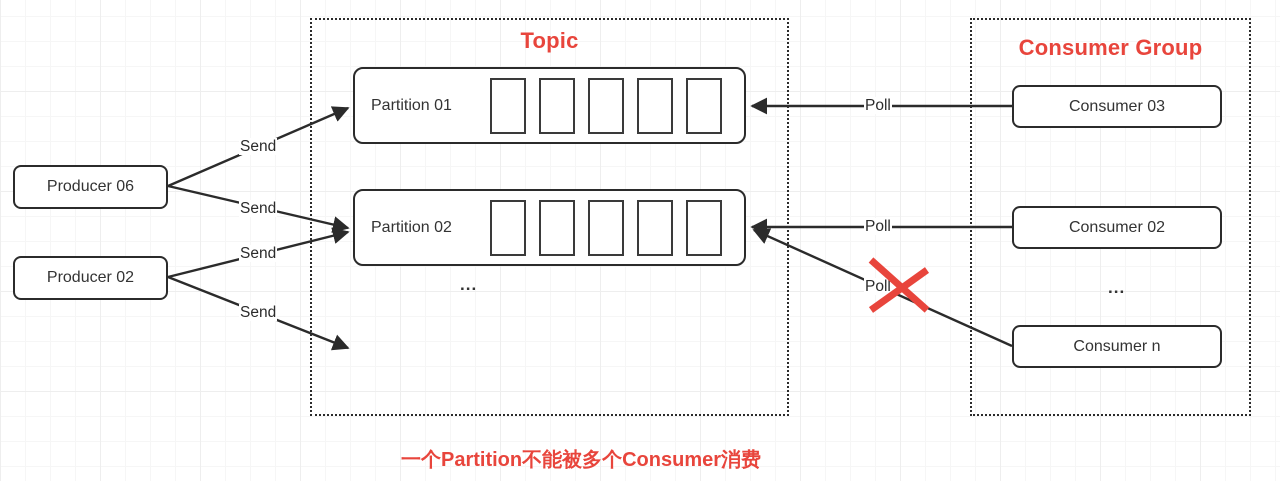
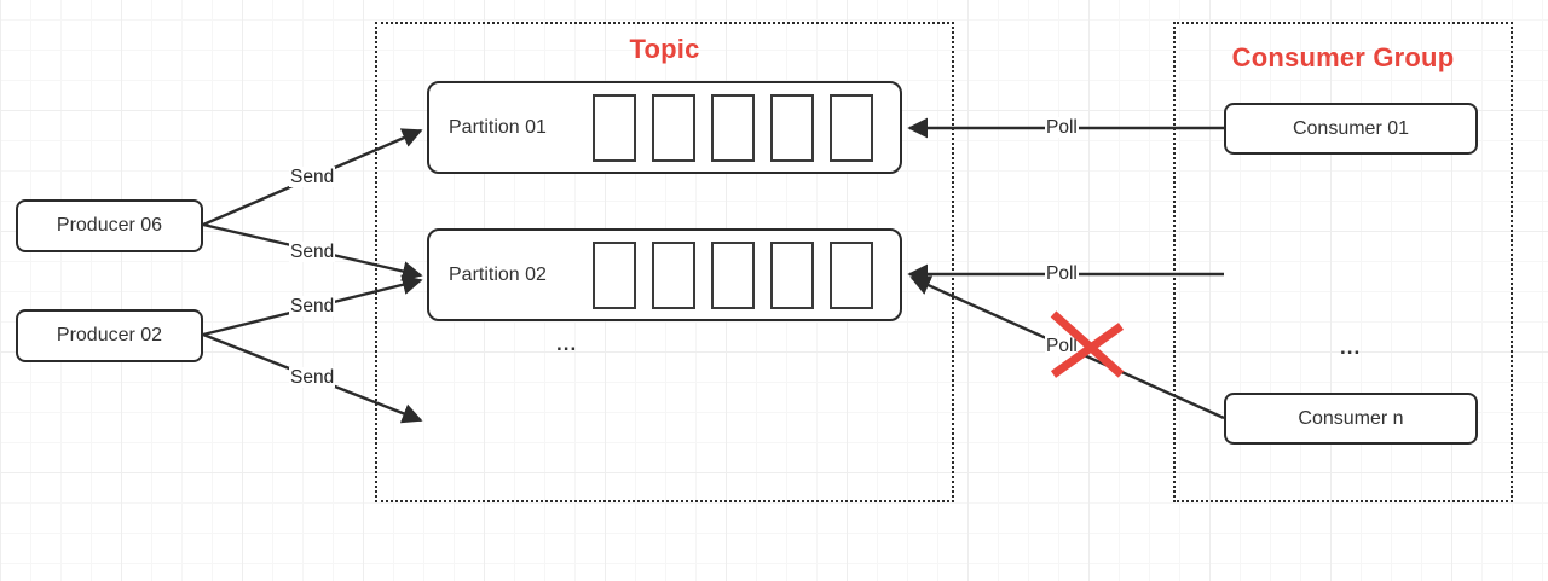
  Topic
  Consumer Group
  Producer 06
  Producer 02
  Partition 01
  Partition 02
  ...
- Consumer 03
+ Consumer 01
- Consumer 02
  ...
  Consumer n
  Send
  Send
  Send
  Send
  Poll
  Poll
  Poll
- 一个Partition不能被多个Consumer消费
